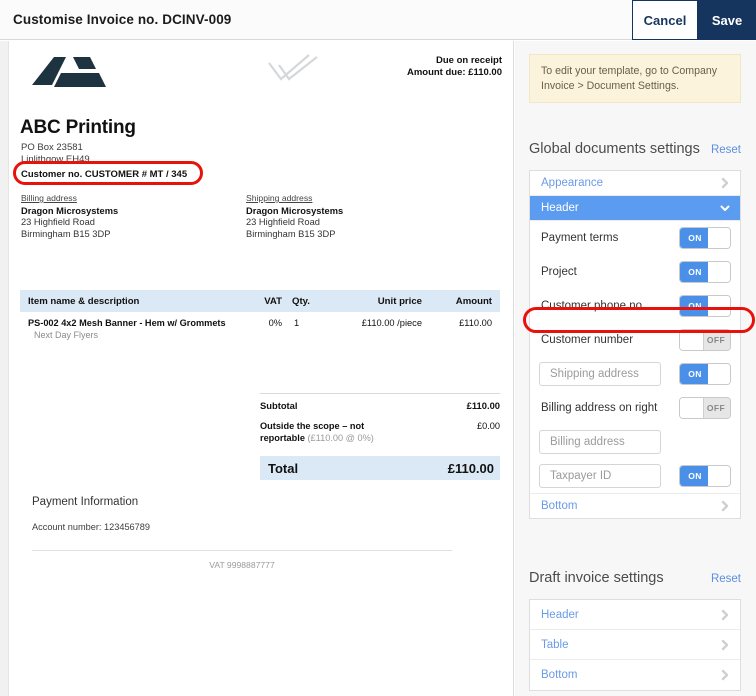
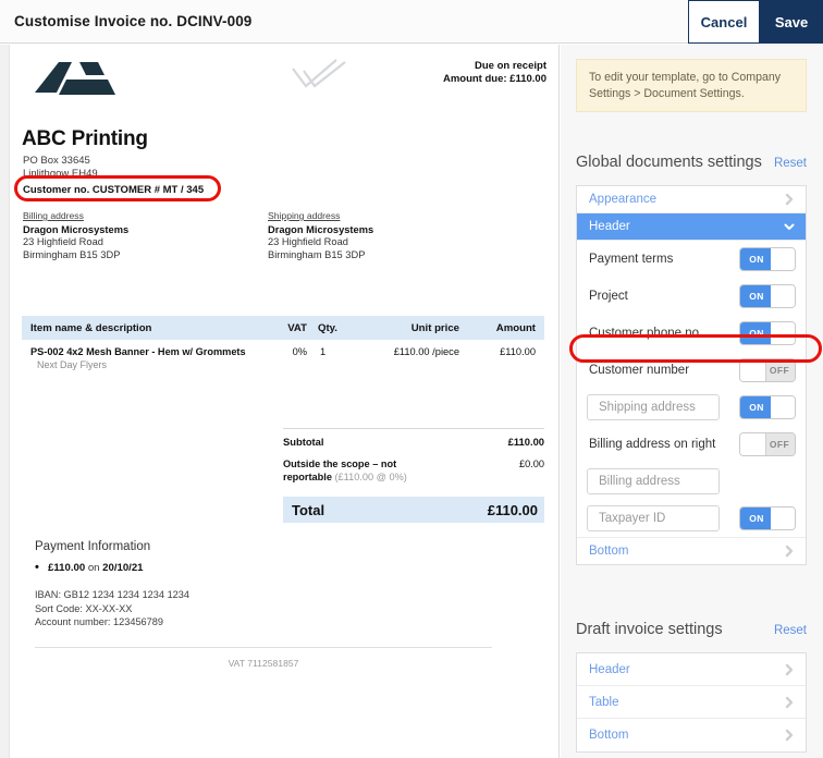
  Customise Invoice no. DCINV-009
  Cancel
  Save
  Due on receipt
  Amount due: £110.00
  ABC Printing
- PO Box 23581
+ PO Box 33645
  Linlithgow EH49
  Customer no. CUSTOMER # MT / 345
  Billing address
  Dragon Microsystems
  23 Highfield Road
  Birmingham B15 3DP
  Shipping address
  Dragon Microsystems
  23 Highfield Road
  Birmingham B15 3DP
  Item name & description
  VAT
  Qty.
  Unit price
  Amount
  PS-002 4x2 Mesh Banner - Hem w/ Grommets
  Next Day Flyers
  0%
  1
  £110.00 /piece
  £110.00
  Subtotal
  £110.00
  Outside the scope – not reportable (£110.00 @ 0%)
  £0.00
  Total
  £110.00
  Payment Information
+ £110.00 on 20/10/21
+ IBAN: GB12 1234 1234 1234 1234
+ Sort Code: XX-XX-XX
  Account number: 123456789
- VAT 9998887777
+ VAT 7112581857
- To edit your template, go to Company Invoice > Document Settings.
+ To edit your template, go to Company Settings > Document Settings.
  Global documents settings
  Reset
  Appearance
  Header
  Payment terms
  ON
  Project
  ON
  Customer phone no.
  ON
  Customer number
  OFF
  Shipping address
  ON
  Billing address on right
  OFF
  Billing address
  Taxpayer ID
  ON
  Bottom
  Draft invoice settings
  Reset
  Header
  Table
  Bottom
